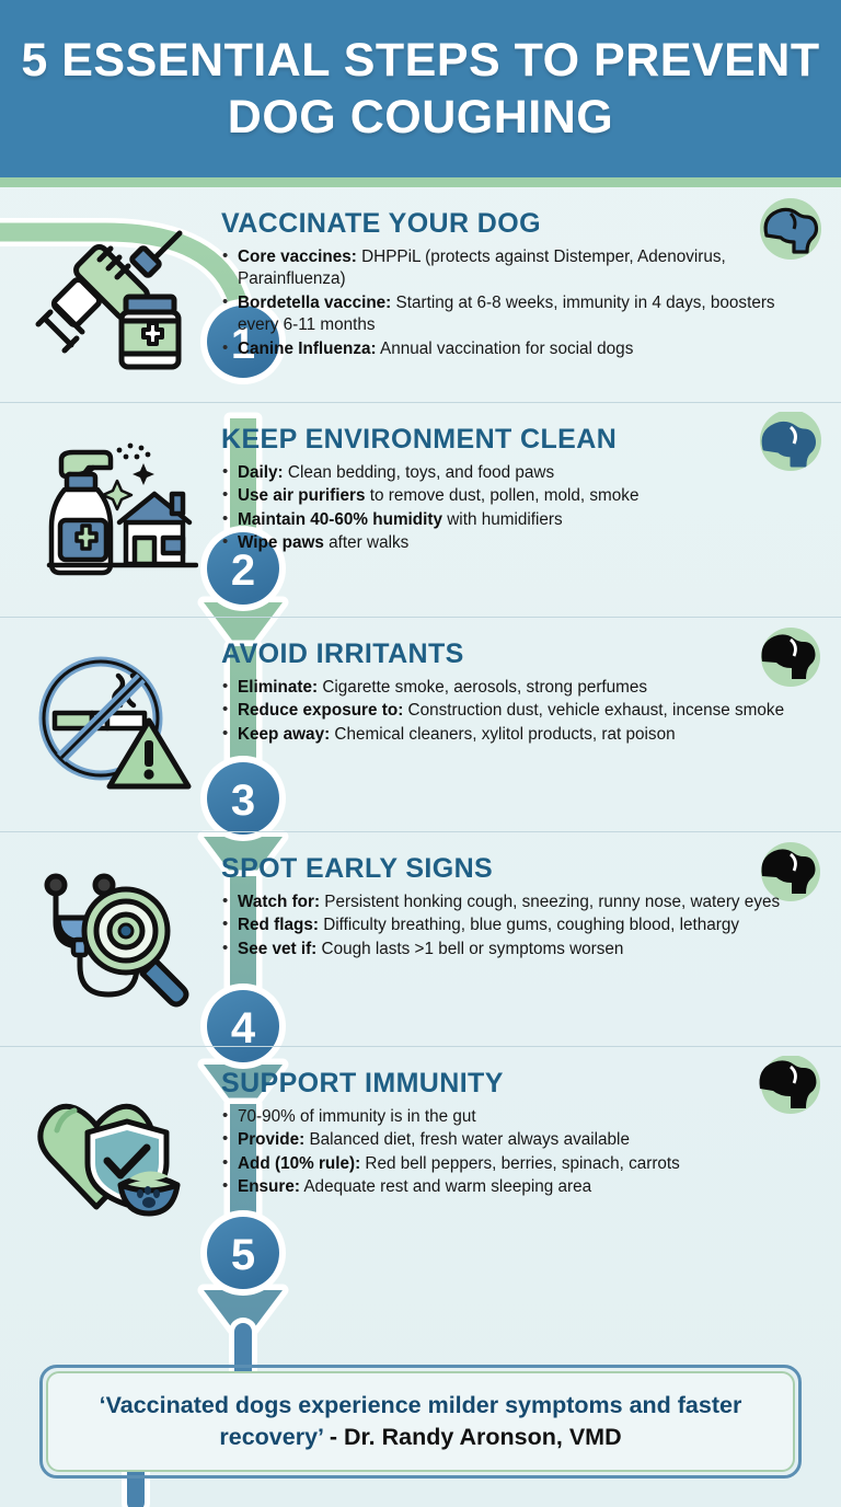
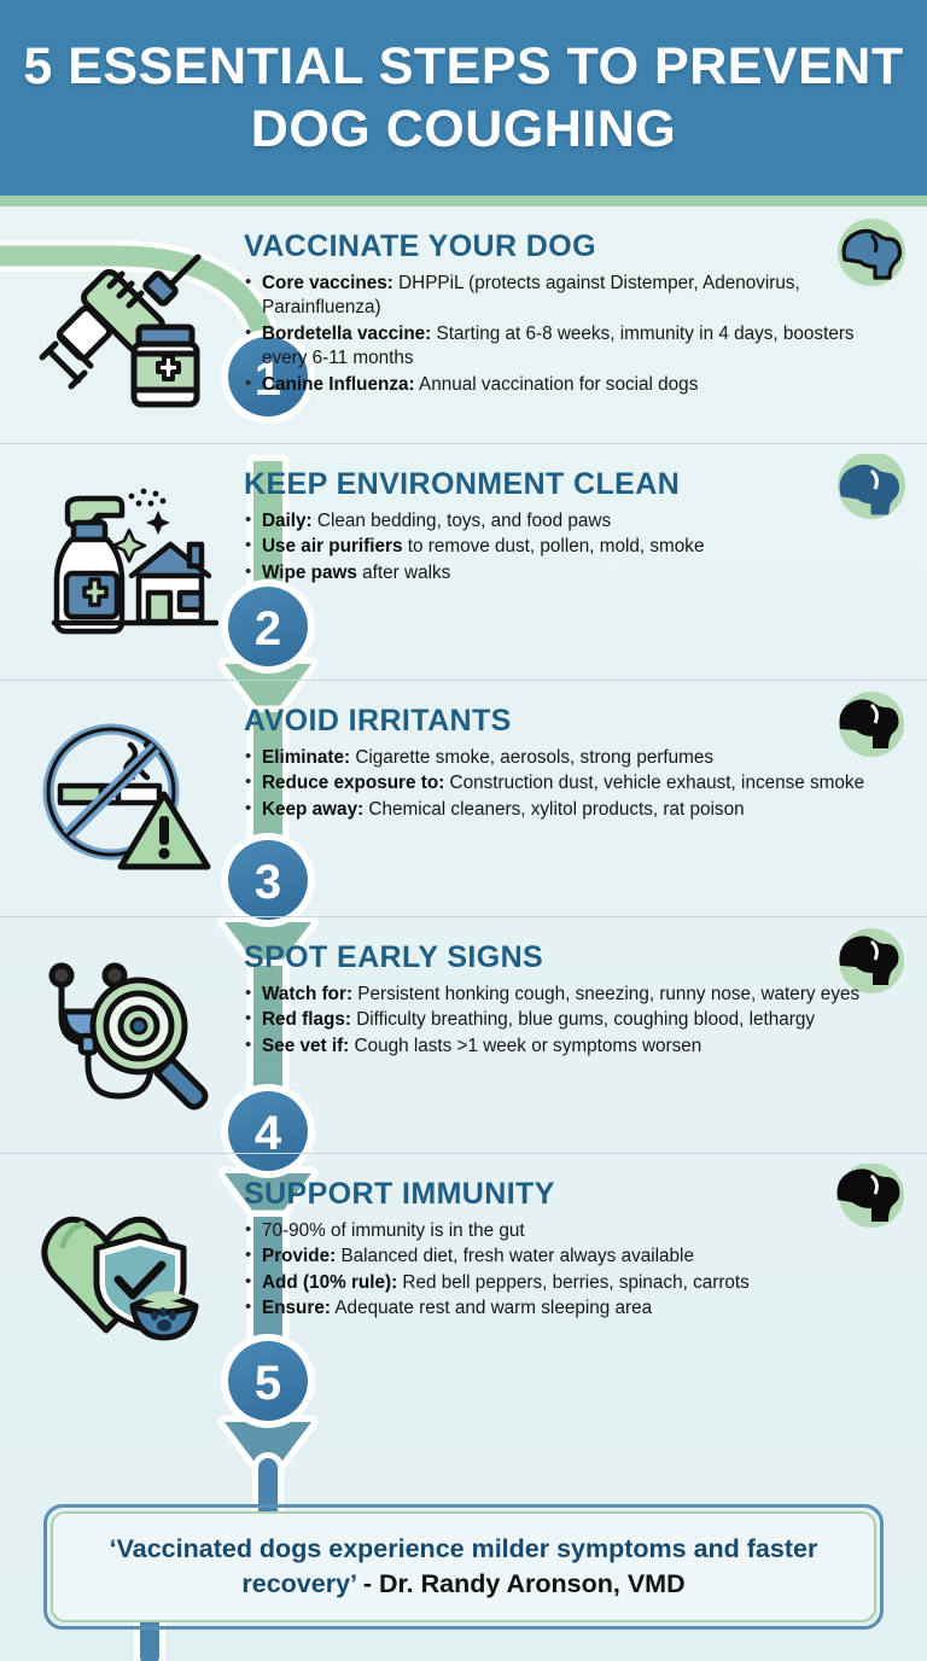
  5 ESSENTIAL STEPS TO PREVENT DOG COUGHING
  1
  2
  3
  4
  5
  VACCINATE YOUR DOG
  Core vaccines: DHPPiL (protects against Distemper, Adenovirus, Parainfluenza)
  Bordetella vaccine: Starting at 6-8 weeks, immunity in 4 days, boosters every 6-11 months
  Canine Influenza: Annual vaccination for social dogs
  KEEP ENVIRONMENT CLEAN
  Daily: Clean bedding, toys, and food paws
  Use air purifiers to remove dust, pollen, mold, smoke
- Maintain 40-60% humidity with humidifiers
  Wipe paws after walks
  AVOID IRRITANTS
  Eliminate: Cigarette smoke, aerosols, strong perfumes
  Reduce exposure to: Construction dust, vehicle exhaust, incense smoke
  Keep away: Chemical cleaners, xylitol products, rat poison
  SPOT EARLY SIGNS
  Watch for: Persistent honking cough, sneezing, runny nose, watery eyes
  Red flags: Difficulty breathing, blue gums, coughing blood, lethargy
- See vet if: Cough lasts >1 bell or symptoms worsen
+ See vet if: Cough lasts >1 week or symptoms worsen
  SUPPORT IMMUNITY
  70-90% of immunity is in the gut
  Provide: Balanced diet, fresh water always available
  Add (10% rule): Red bell peppers, berries, spinach, carrots
  Ensure: Adequate rest and warm sleeping area
  ‘Vaccinated dogs experience milder symptoms and faster recovery’ - Dr. Randy Aronson, VMD
